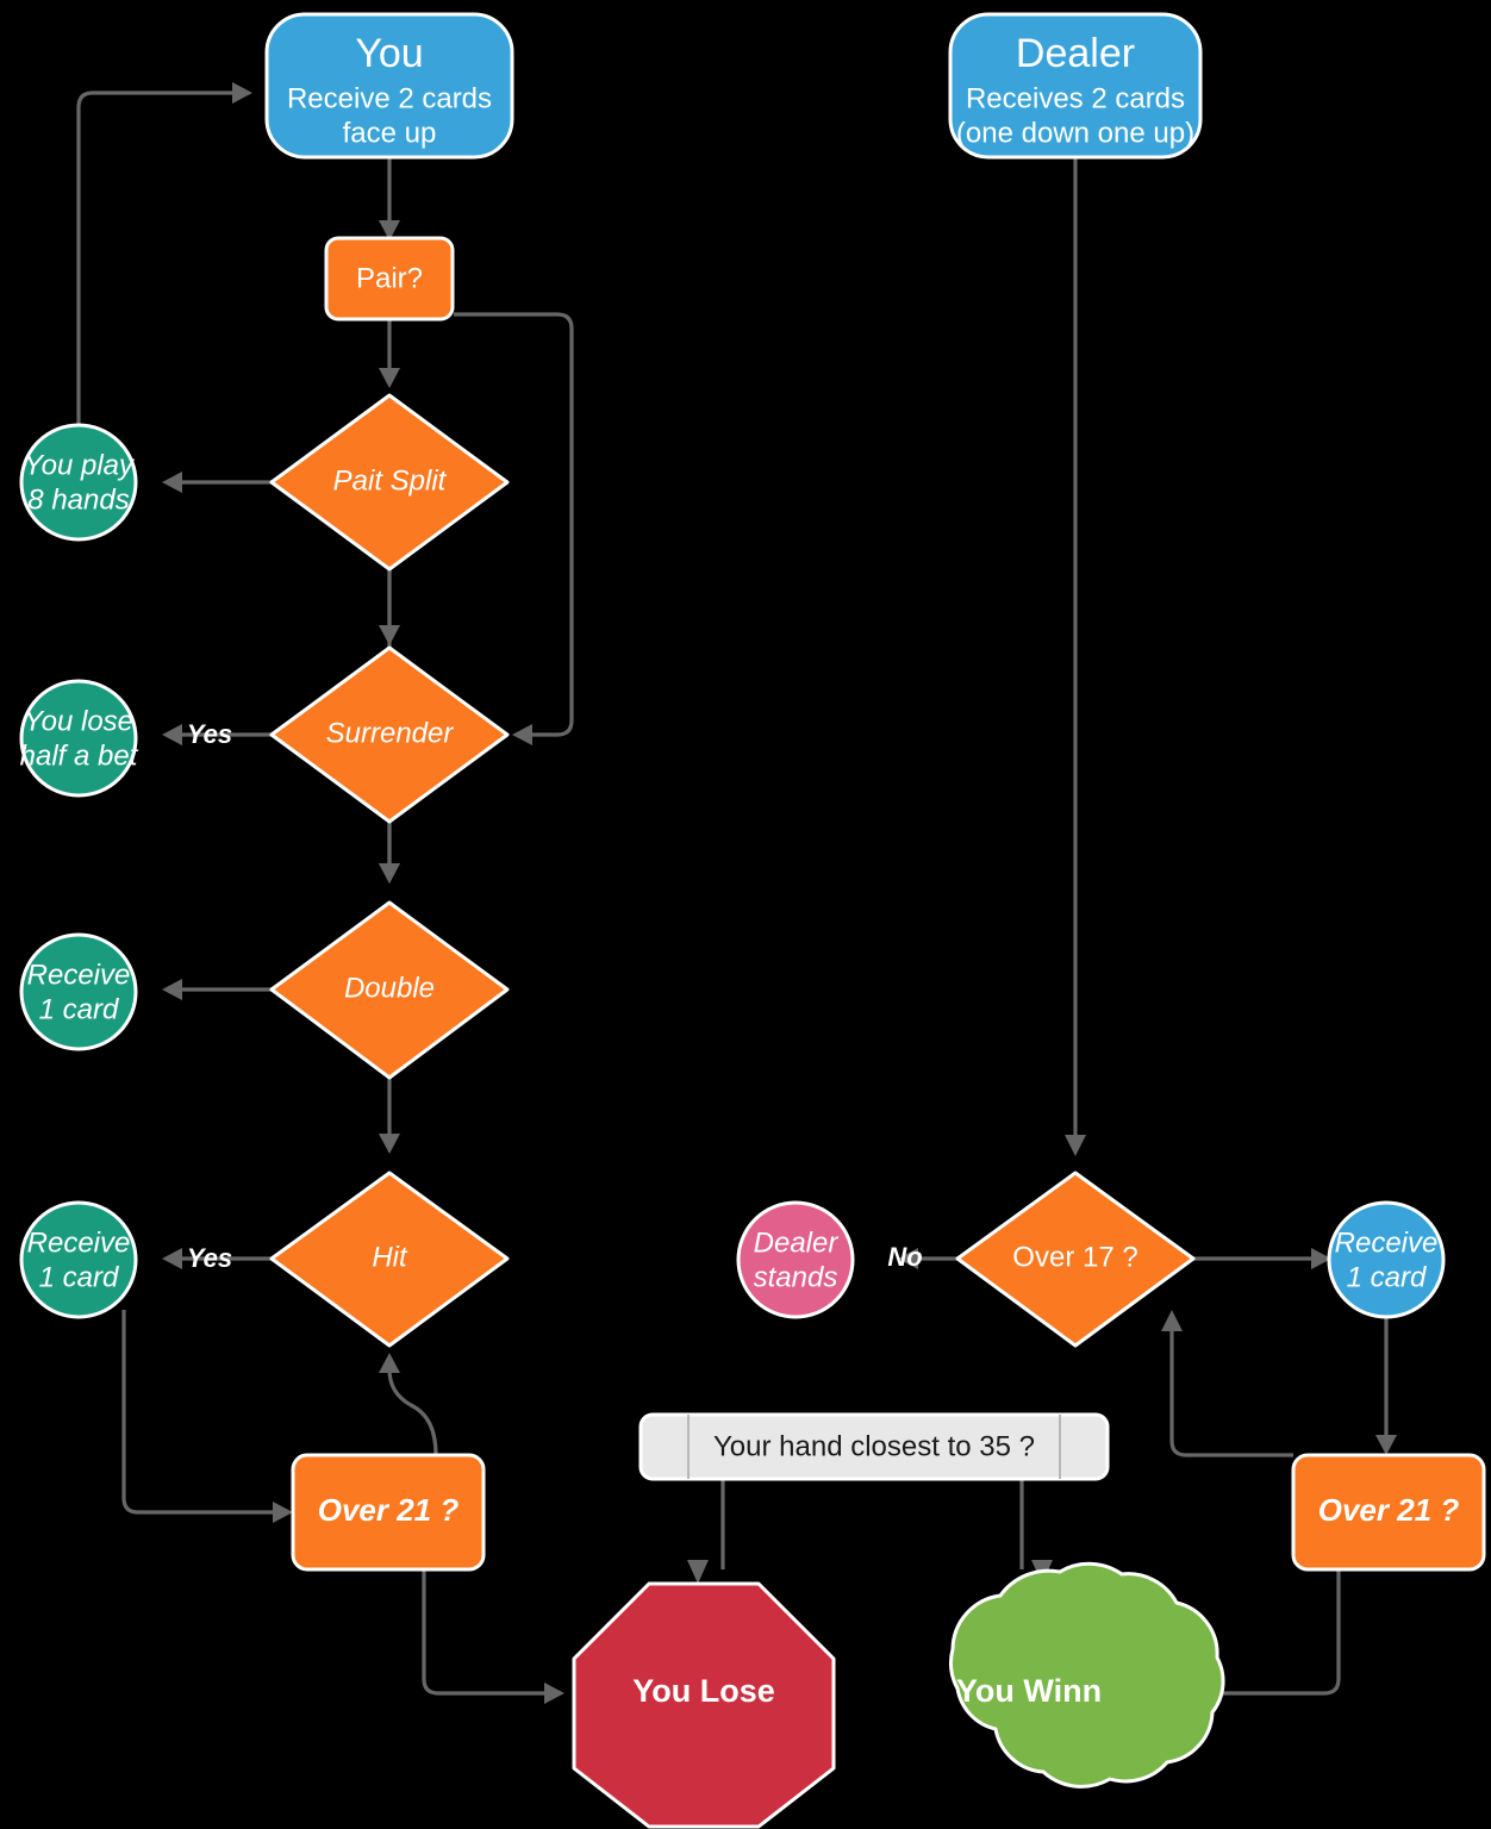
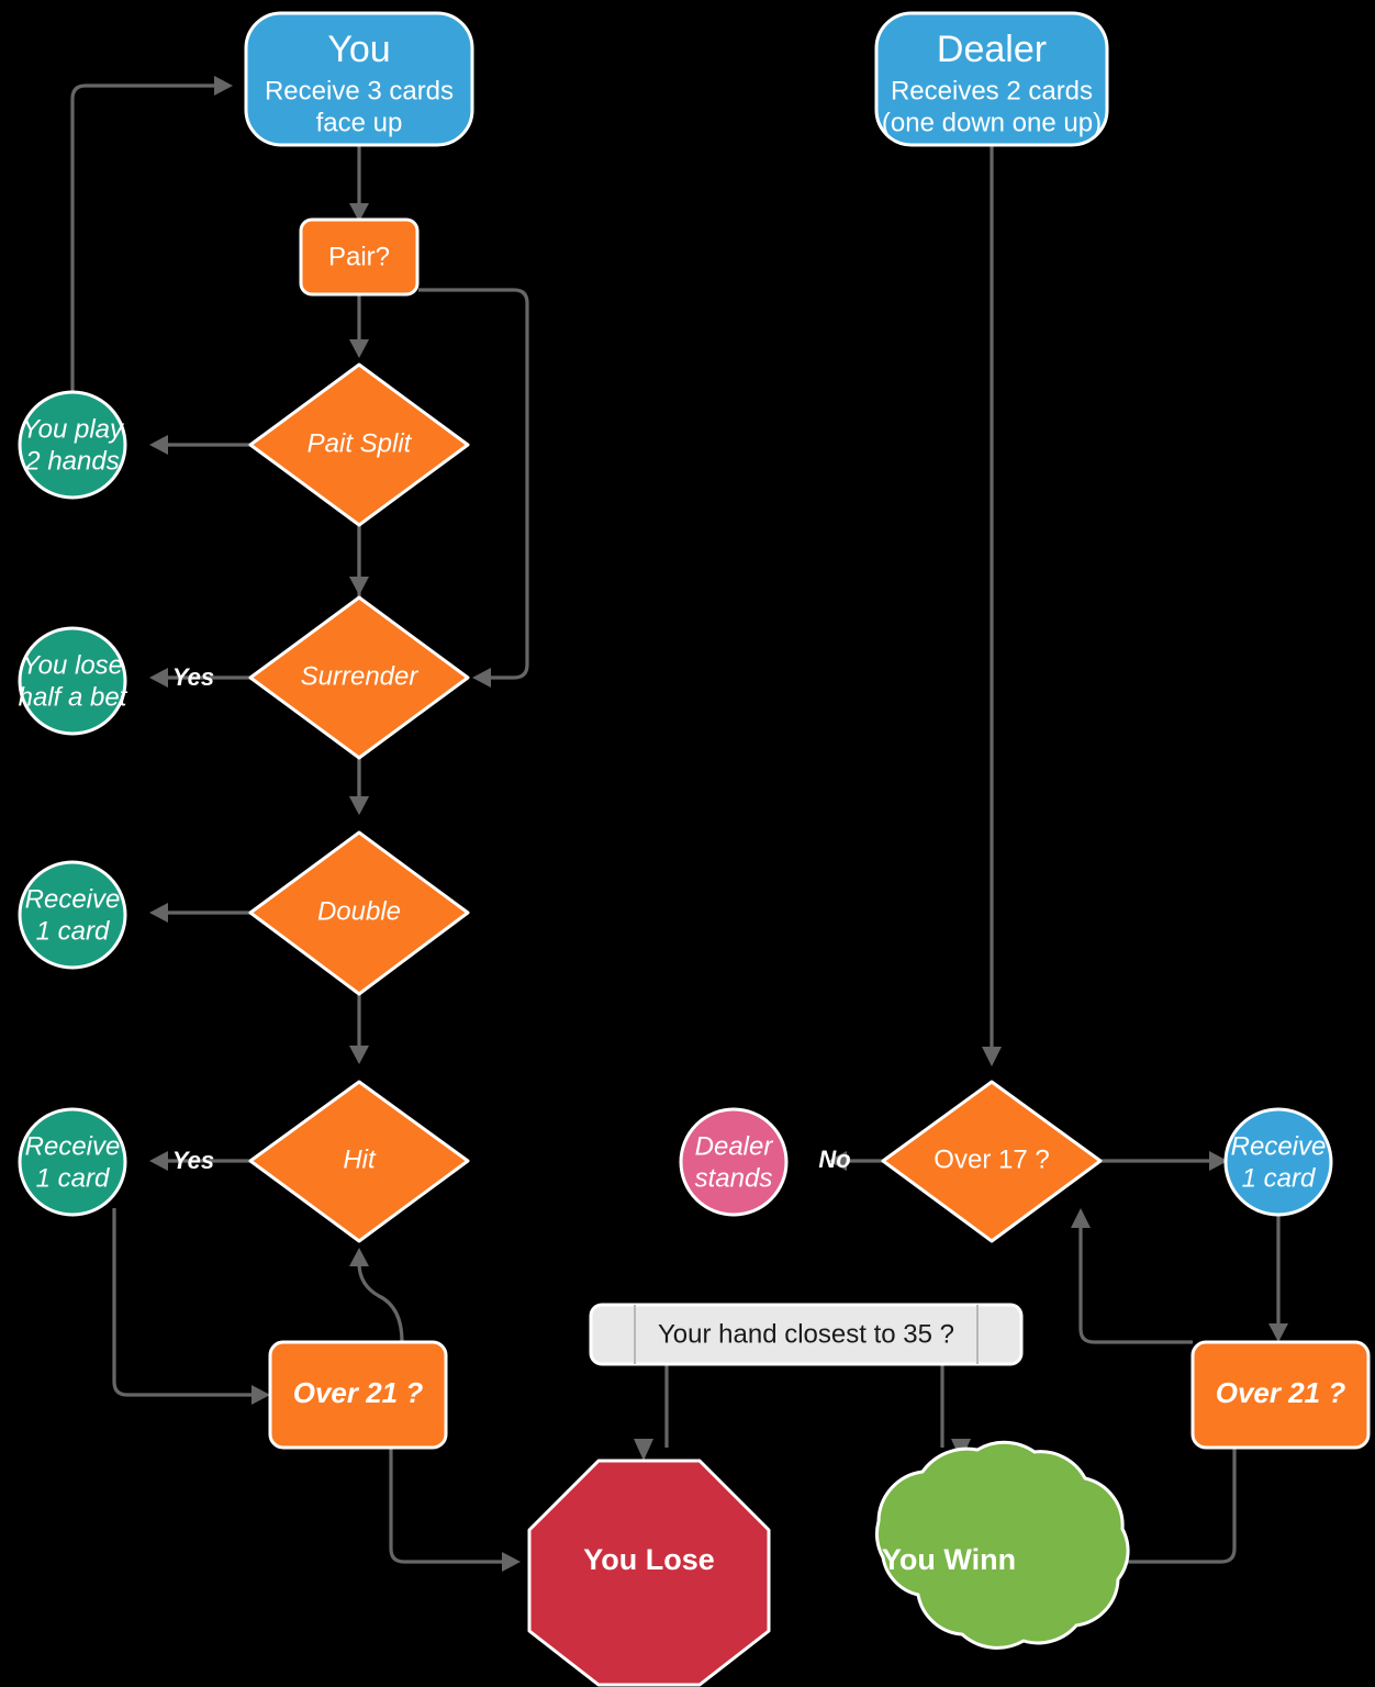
  You
- Receive 2 cards
+ Receive 3 cards
  face up
  Dealer
  Receives 2 cards
  (one down one up)
  Pair?
  Pait Split
  You play
- 8 hands
+ 2 hands
  Surrender
  You lose
  half a bet
  Yes
  Double
  Receive
  1 card
  Hit
  Receive
  1 card
  Yes
  Over 21 ?
  Dealer
  stands
  No
  Over 17 ?
  Receive
  1 card
  Over 21 ?
  Your hand closest to 35 ?
  You Lose
  You Winn
